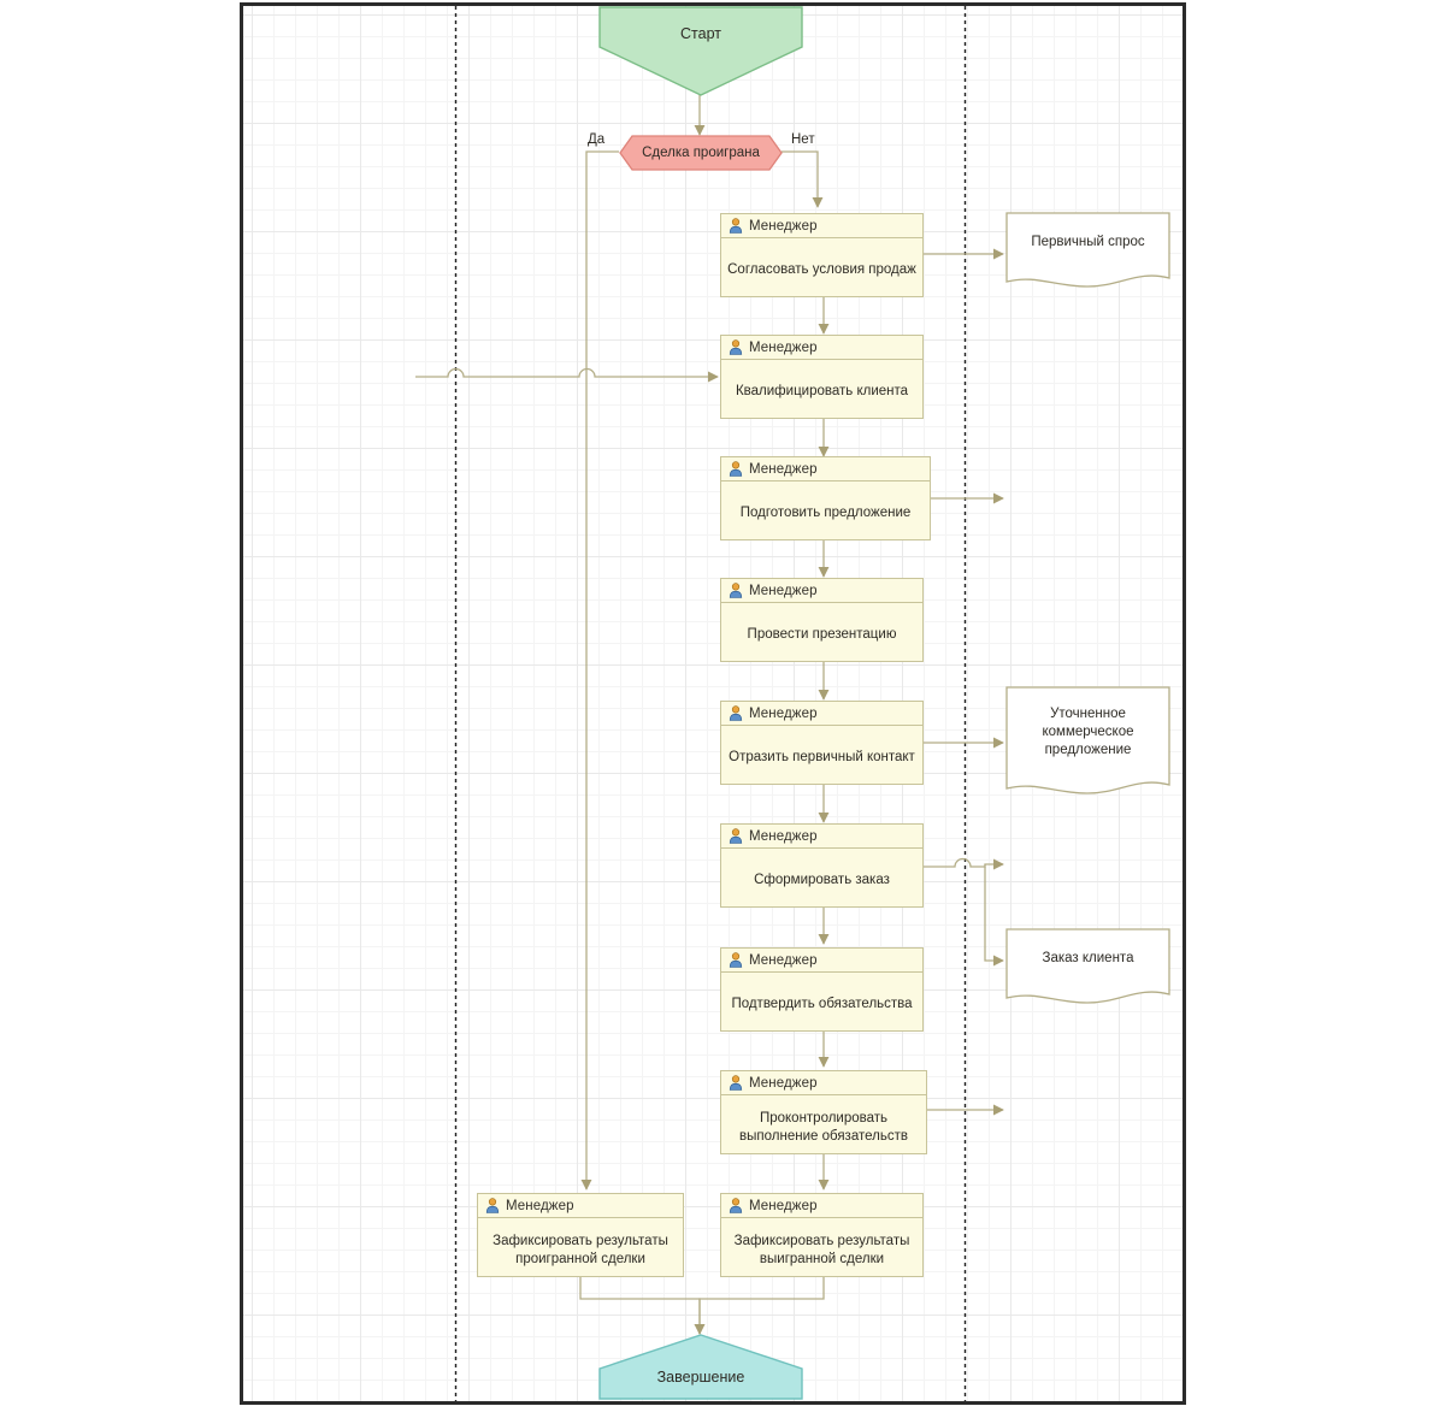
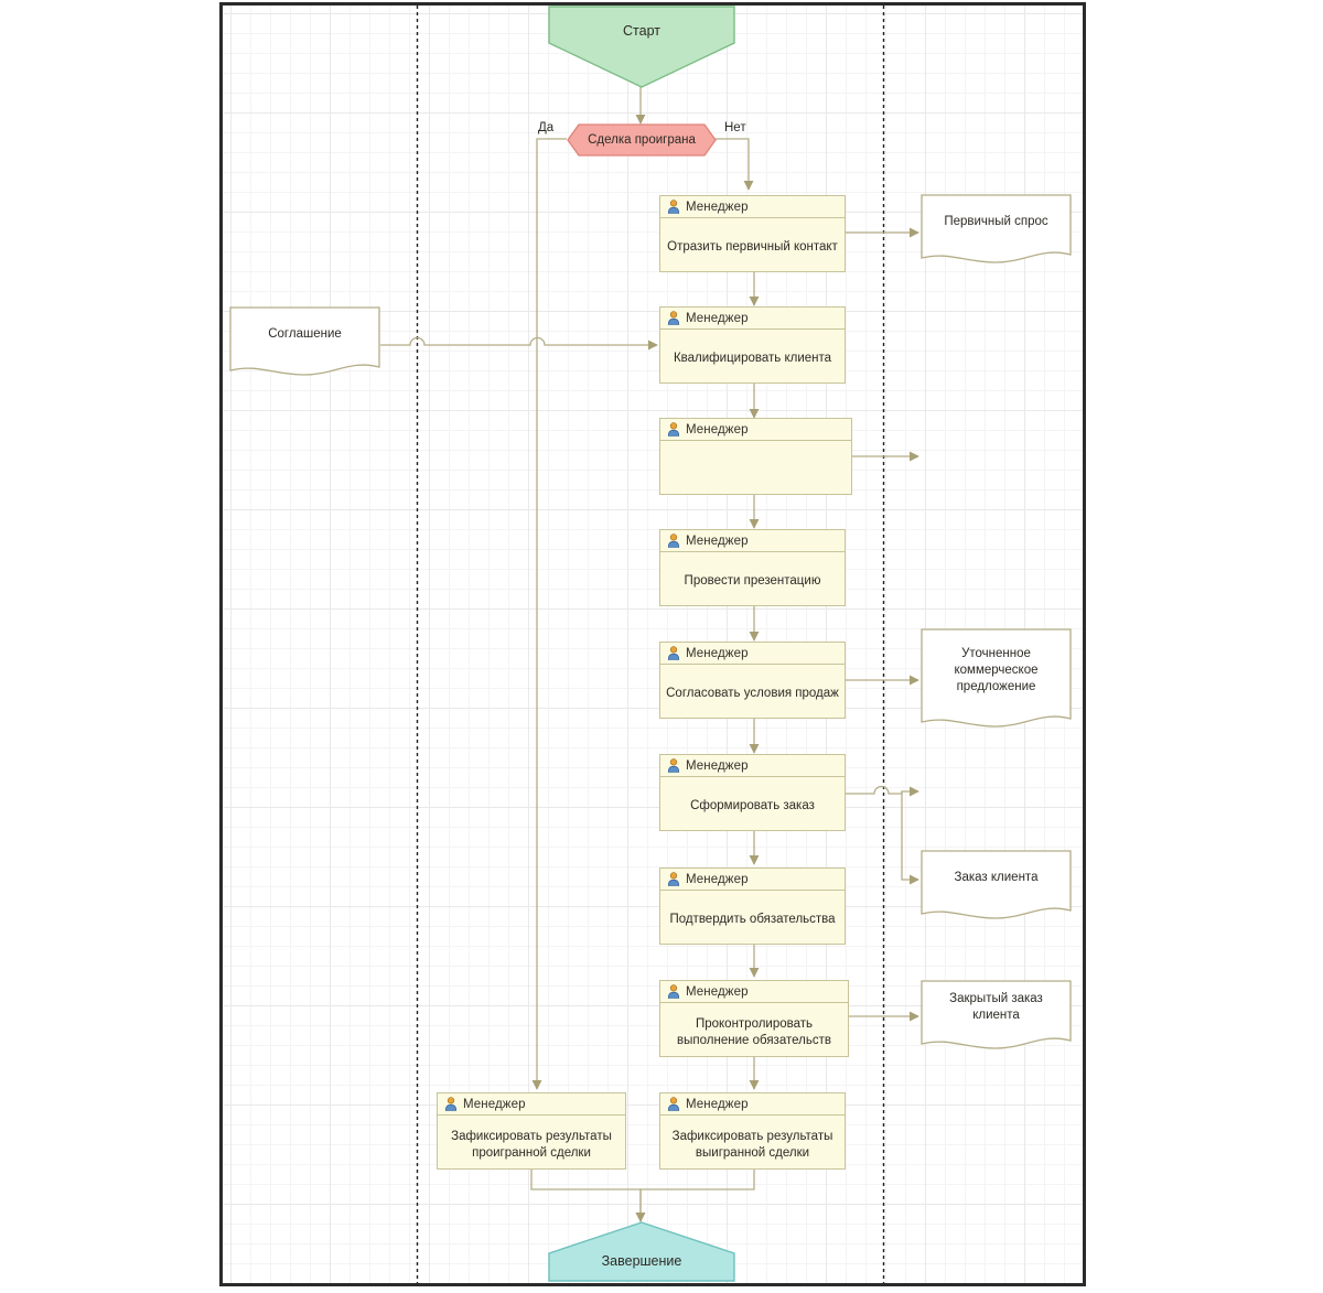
  Старт
  Сделка проиграна
  Да
  Нет
+ Соглашение
  Менеджер
- Согласовать условия продаж
+ Отразить первичный контакт
  Первичный спрос
  Менеджер
  Квалифицировать клиента
  Менеджер
- Подготовить предложение
  Менеджер
  Провести презентацию
  Менеджер
- Отразить первичный контакт
+ Согласовать условия продаж
  Уточненное коммерческое предложение
  Менеджер
  Сформировать заказ
  Заказ клиента
  Менеджер
  Подтвердить обязательства
  Менеджер
  Проконтролировать выполнение обязательств
+ Закрытый заказ клиента
  Менеджер
  Зафиксировать результаты проигранной сделки
  Менеджер
  Зафиксировать результаты выигранной сделки
  Завершение
